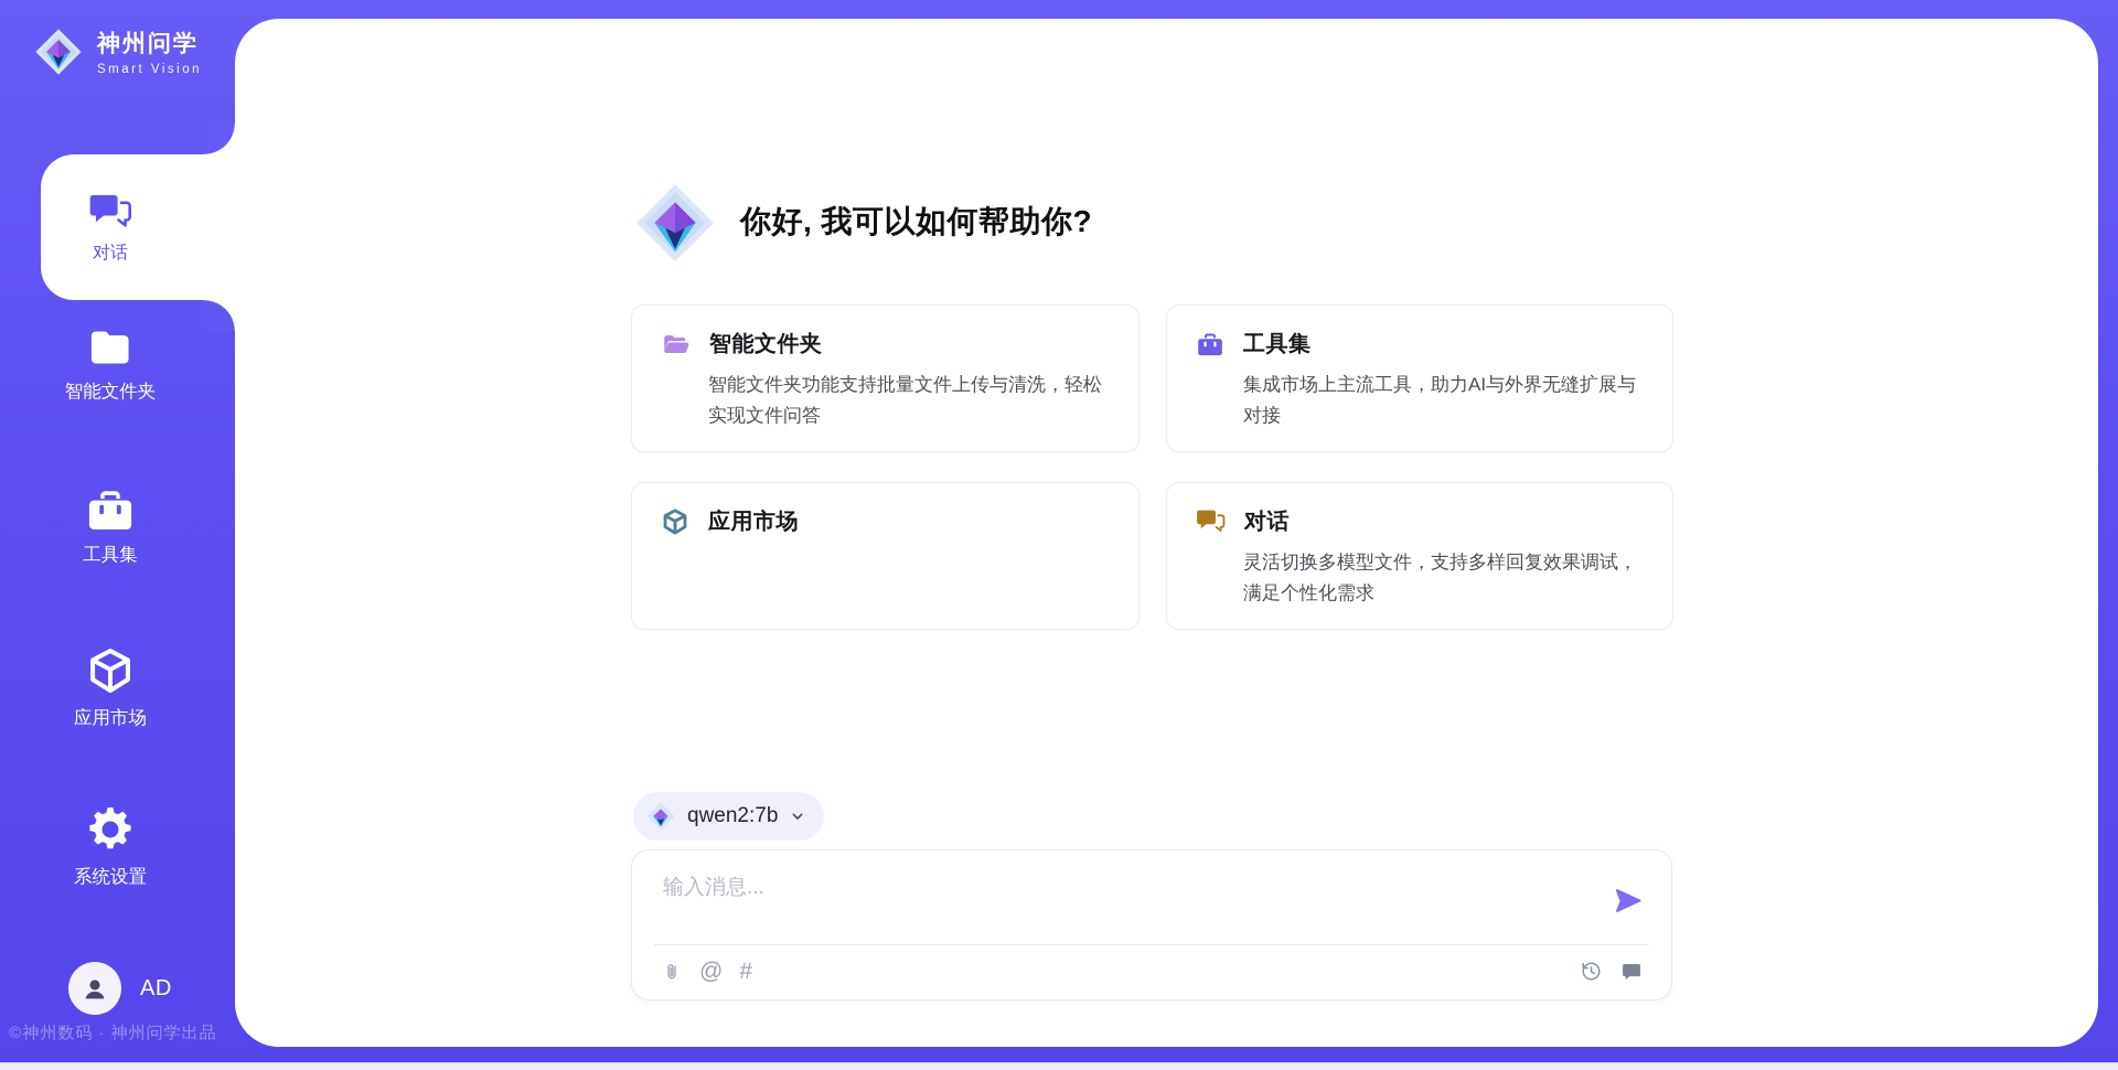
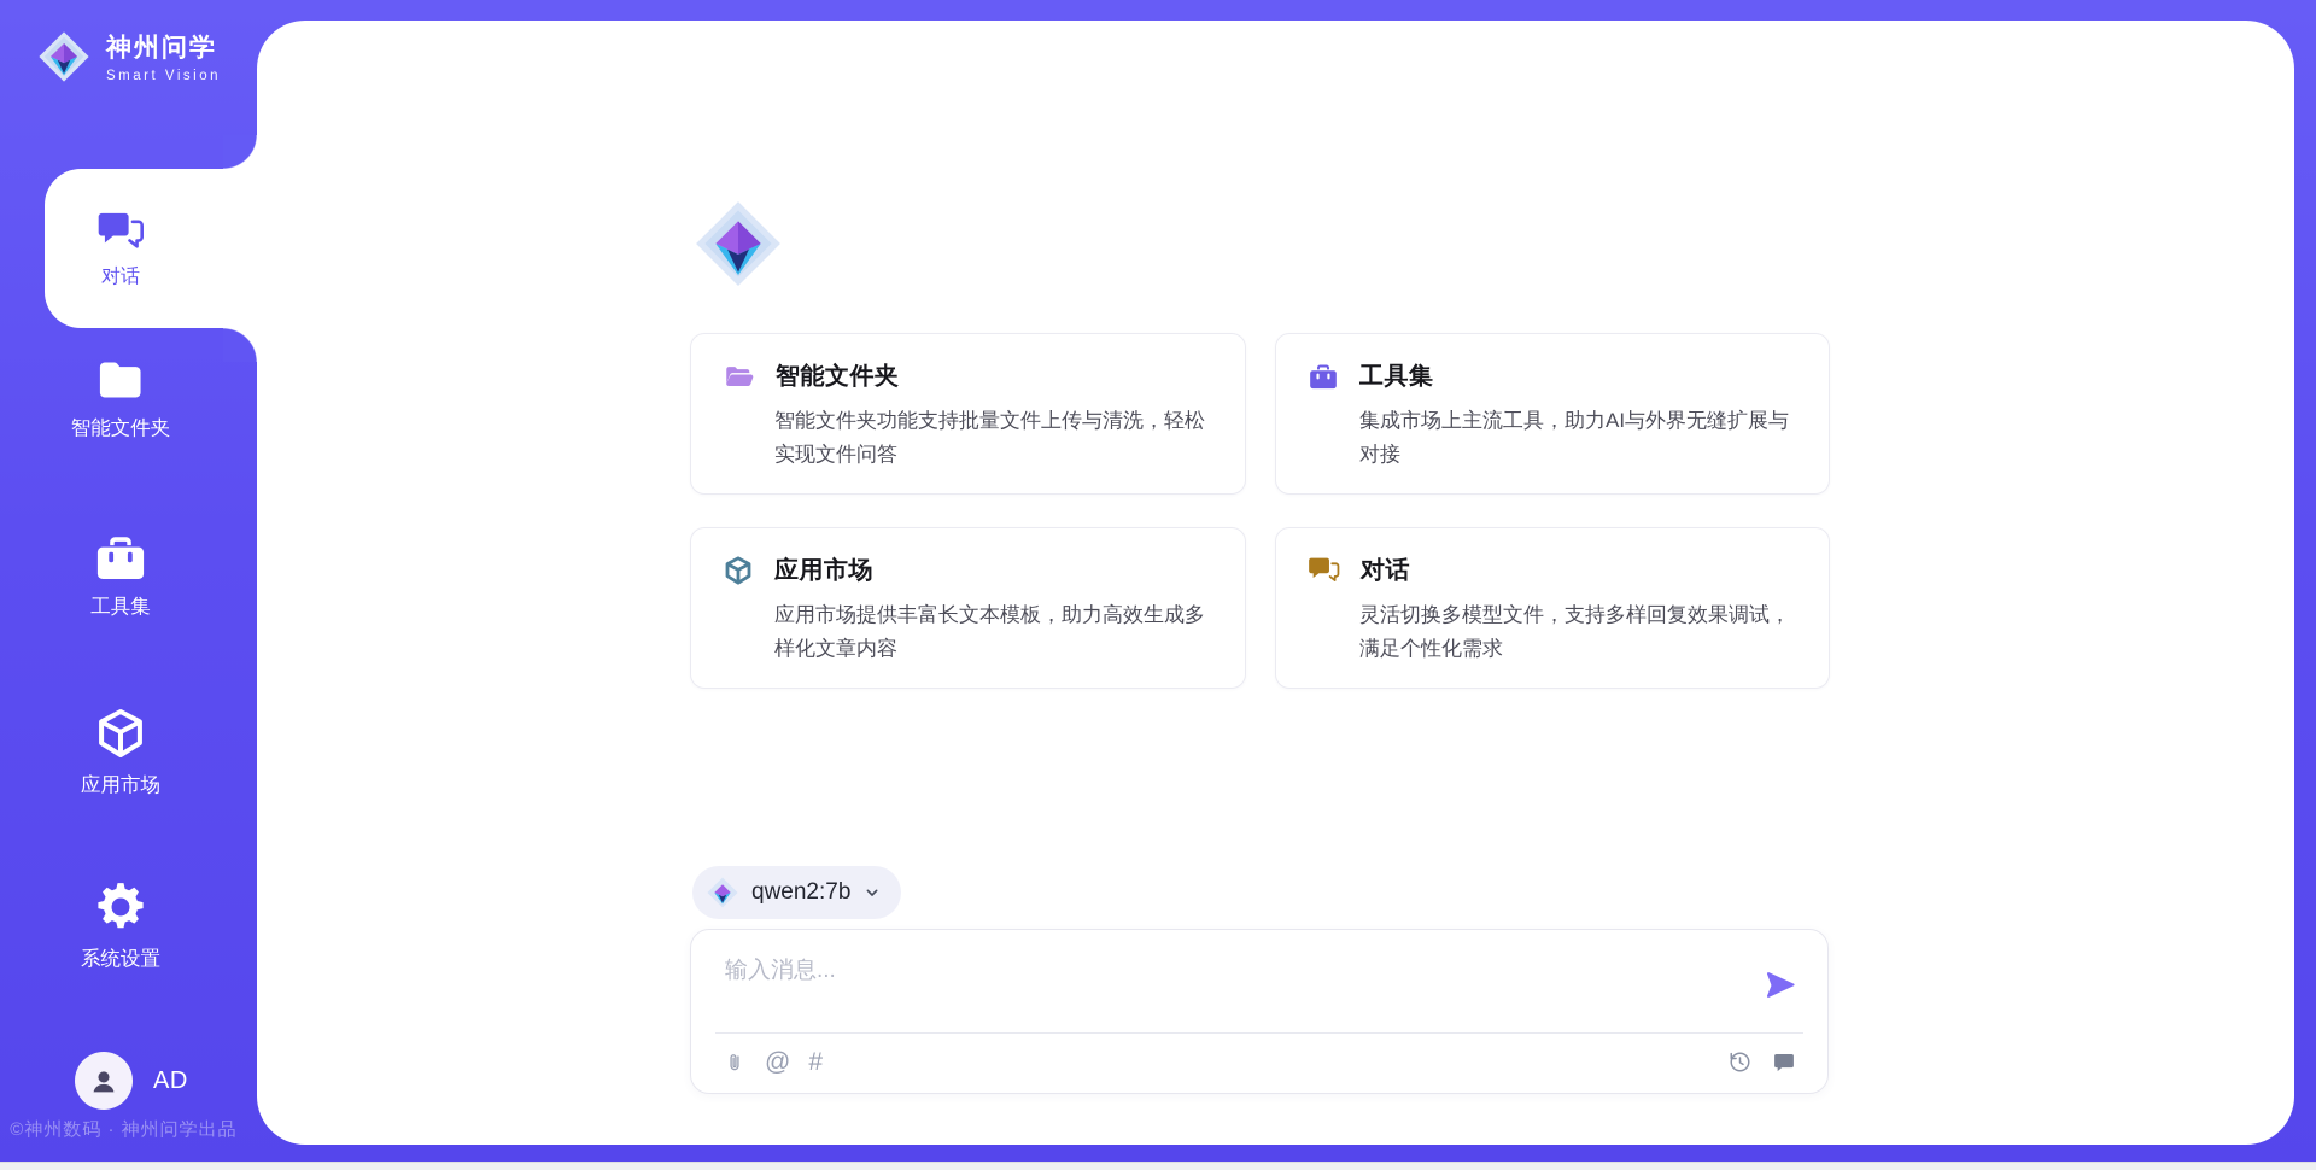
  神州问学
  Smart Vision
  对话
  智能文件夹
  工具集
  应用市场
  系统设置
  AD
  ©神州数码 · 神州问学出品
- 你好, 我可以如何帮助你?
  智能文件夹
  智能文件夹功能支持批量文件上传与清洗，轻松实现文件问答
  工具集
  集成市场上主流工具，助力AI与外界无缝扩展与对接
  应用市场
+ 应用市场提供丰富长文本模板，助力高效生成多样化文章内容
  对话
  灵活切换多模型文件，支持多样回复效果调试，满足个性化需求
  qwen2:7b
  输入消息...
  @
  #
